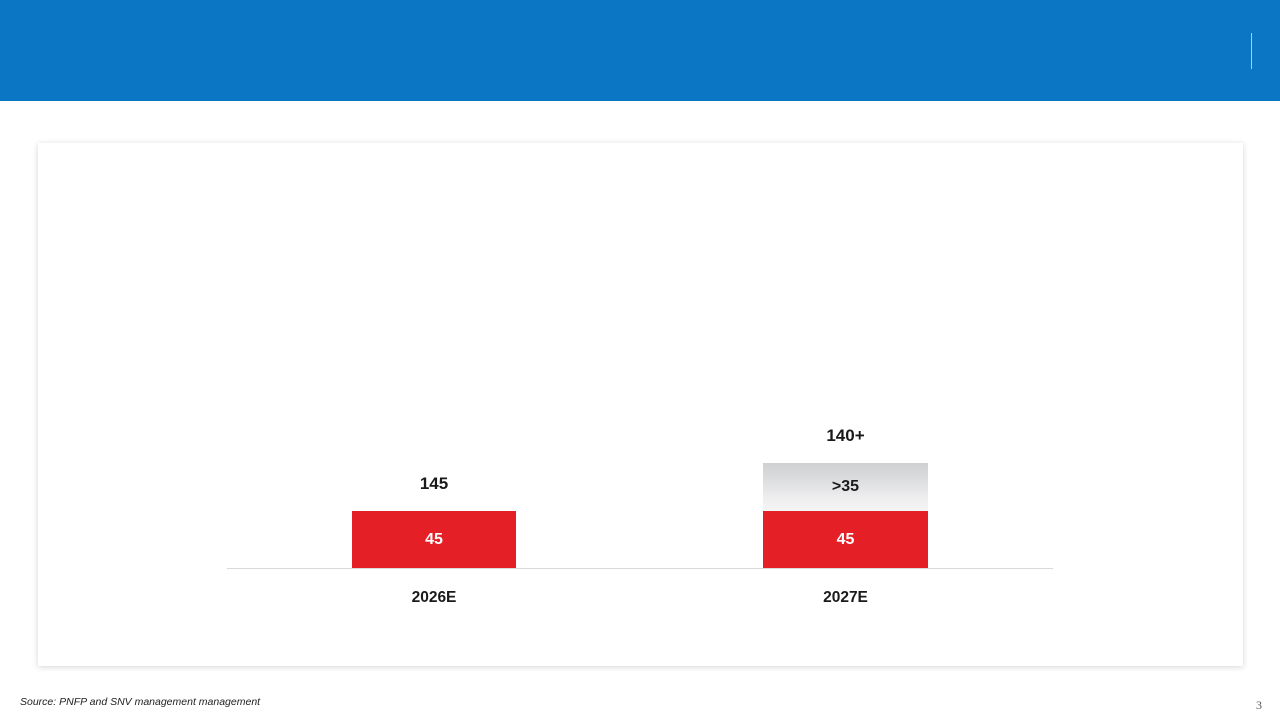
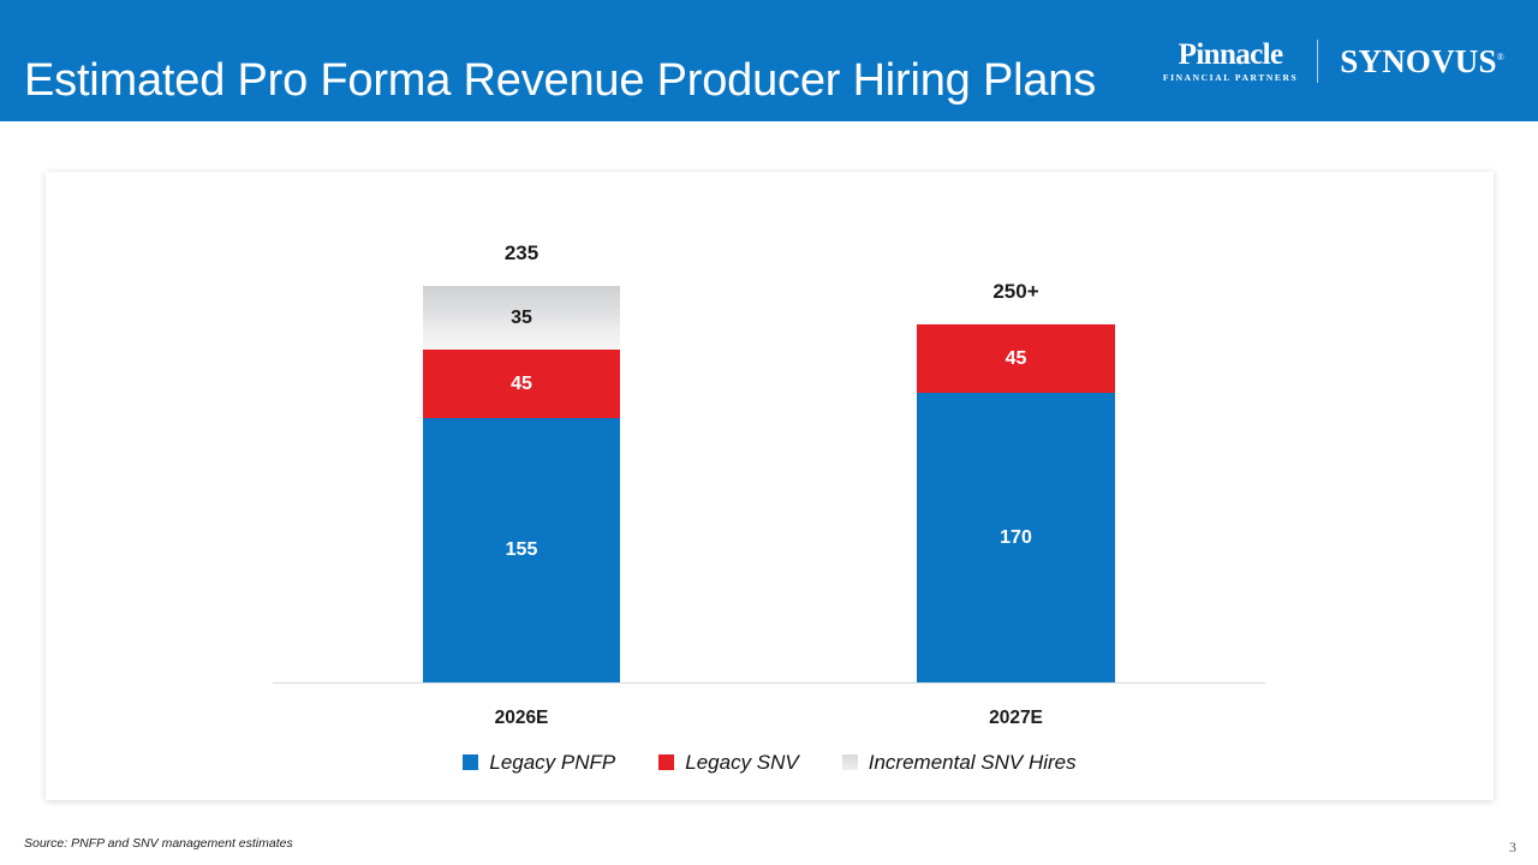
+ Estimated Pro Forma Revenue Producer Hiring Plans
+ Pinnacle
+ FINANCIAL PARTNERS
+ SYNOVUS®
- 145
+ 235
+ 35
  45
+ 155
- 140+
+ 250+
- >35
  45
+ 170
  2026E
  2027E
+ Legacy PNFP
+ Legacy SNV
+ Incremental SNV Hires
- Source: PNFP and SNV management management
+ Source: PNFP and SNV management estimates
  3
